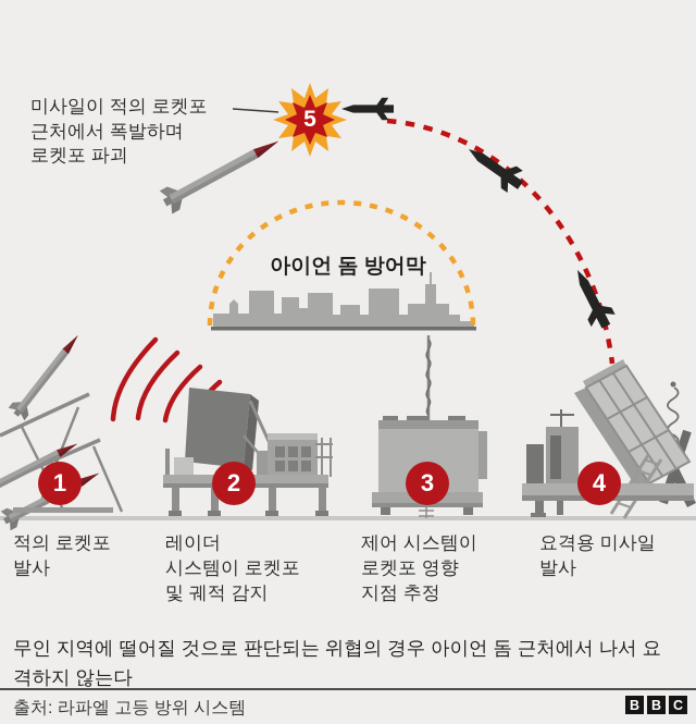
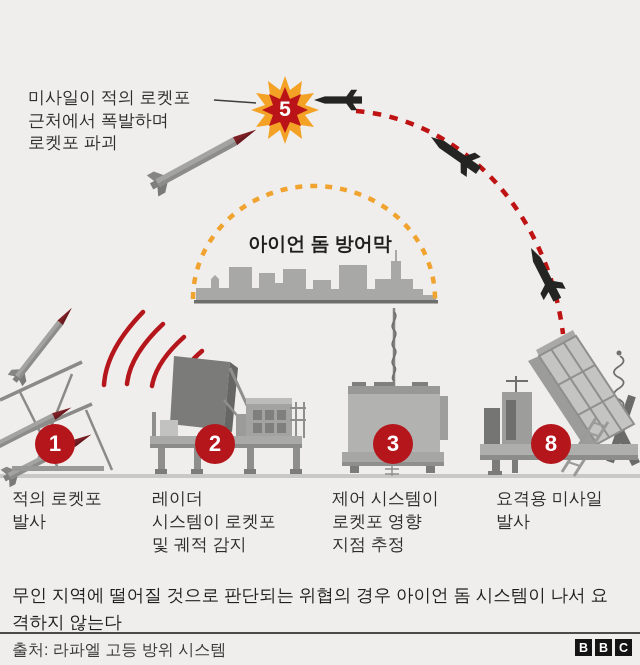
  미사일이 적의 로켓포
  근처에서 폭발하며
  로켓포 파괴
  5
  아이언 돔 방어막
  1
  2
  3
- 4
+ 8
  적의 로켓포
  발사
  레이더
  시스템이 로켓포
  및 궤적 감지
  제어 시스템이
  로켓포 영향
  지점 추정
  요격용 미사일
  발사
- 무인 지역에 떨어질 것으로 판단되는 위협의 경우 아이언 돔 근처에서 나서 요격하지 않는다
+ 무인 지역에 떨어질 것으로 판단되는 위협의 경우 아이언 돔 시스템이 나서 요격하지 않는다
  출처: 라파엘 고등 방위 시스템
  B
  B
  C
